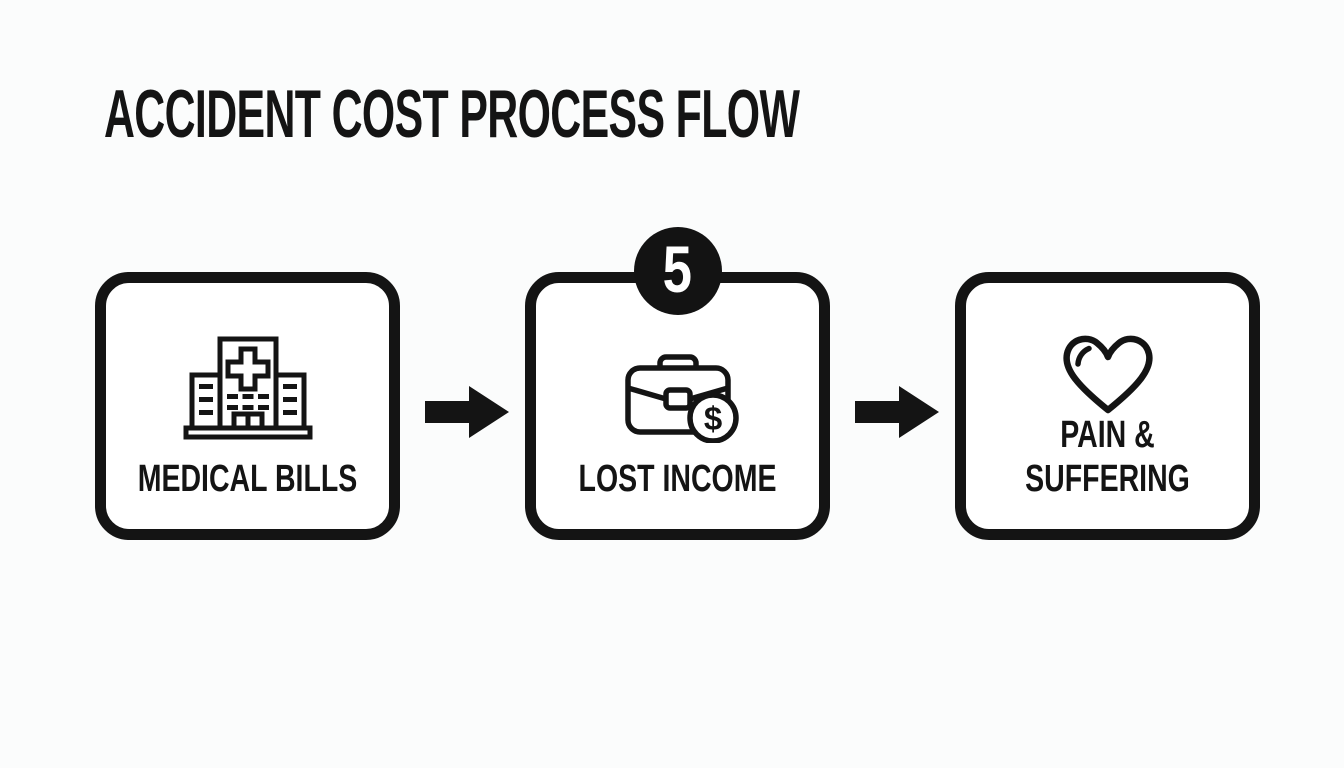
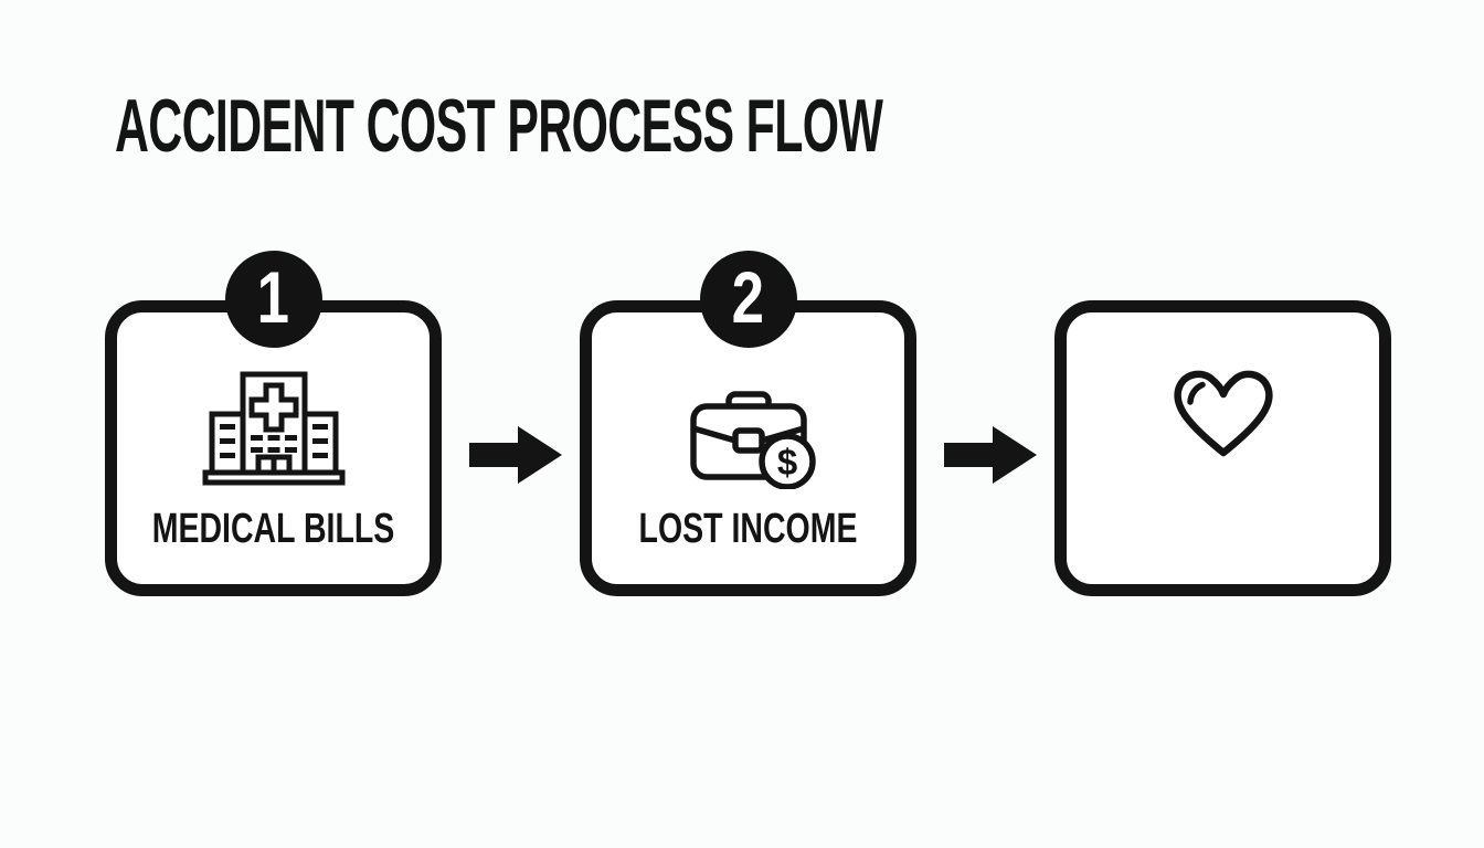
  ACCIDENT COST PROCESS FLOW
+ 1
  MEDICAL BILLS
- 5
+ 2
  $
  LOST INCOME
- PAIN &
- SUFFERING
